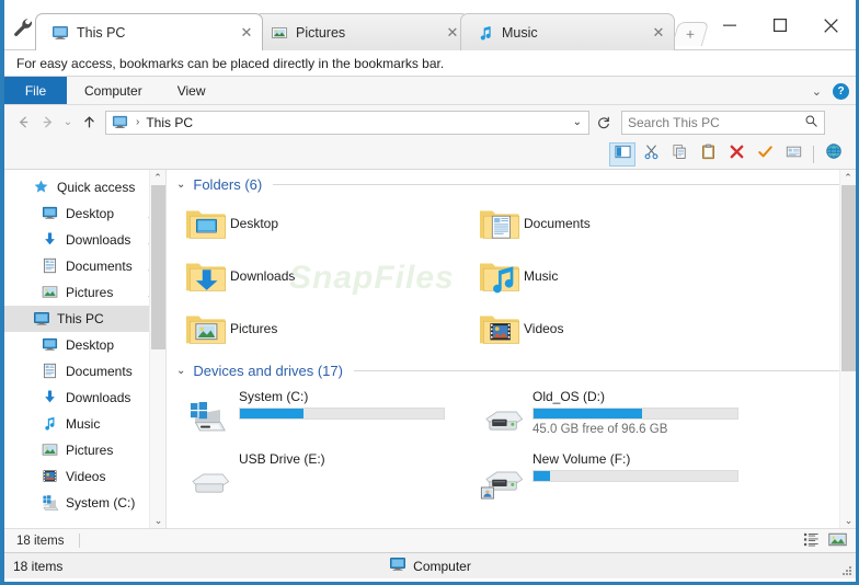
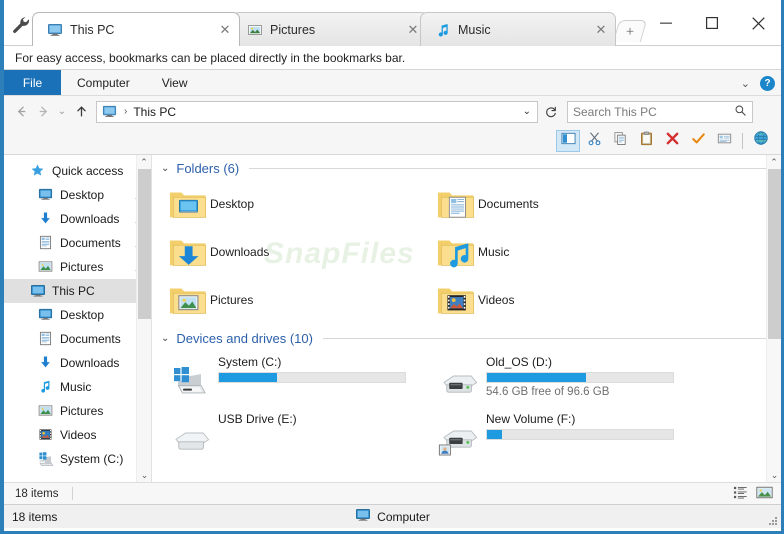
  This PC
  ✕
  Pictures
  ✕
  Music
  ✕
  For easy access, bookmarks can be placed directly in the bookmarks bar.
  File
  Computer
  View
  ⌄
  ?
  ⌄
  ›
  This PC
  ⌄
  Search This PC
  Quick access
  Desktop
  Downloads
  Documents
  Pictures
  This PC
  Desktop
  Documents
  Downloads
  Music
  Pictures
  Videos
  System (C:)
  ⌃
  ⌄
  SnapFiles
  ⌄
  Folders (6)
  Desktop
  Documents
  Downloads
  Music
  Pictures
  Videos
  ⌄
- Devices and drives (17)
+ Devices and drives (10)
  System (C:)
  Old_OS (D:)
- 45.0 GB free of 96.6 GB
+ 54.6 GB free of 96.6 GB
  USB Drive (E:)
  New Volume (F:)
  ⌃
  ⌄
  18 items
  18 items
  Computer
